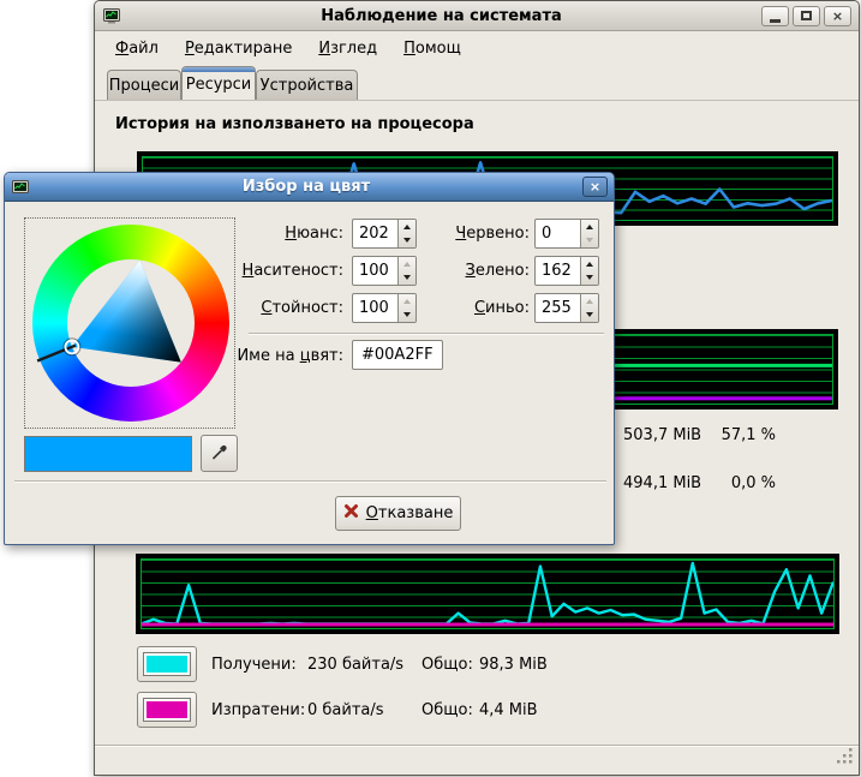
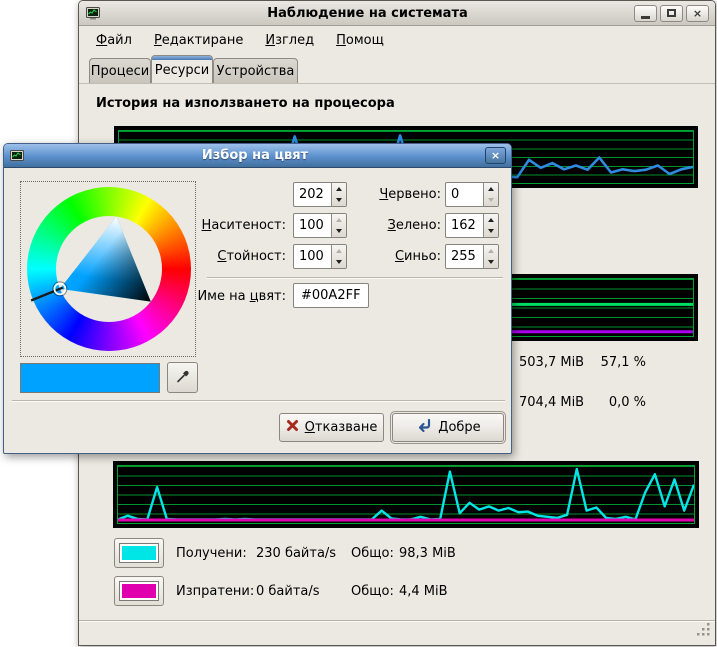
  Наблюдение на системата
  ×
  Файл
  Редактиране
  Изглед
  Помощ
  Процеси
  Ресурси
  Устройства
  История на използването на процесора
  503,7 MiB
  57,1 %
- 494,1 MiB
+ 704,4 MiB
  0,0 %
  Получени:
  230 байта/s
  Общо:
  98,3 MiB
  Изпратени:
  0 байта/s
  Общо:
  4,4 MiB
  Избор на цвят
  ×
- Нюанс:
  202
  Наситеност:
  100
  Стойност:
  100
  Червено:
  0
  Зелено:
  162
  Синьо:
  255
  Име на цвят:
  #00A2FF
  Отказване
+ Добре
